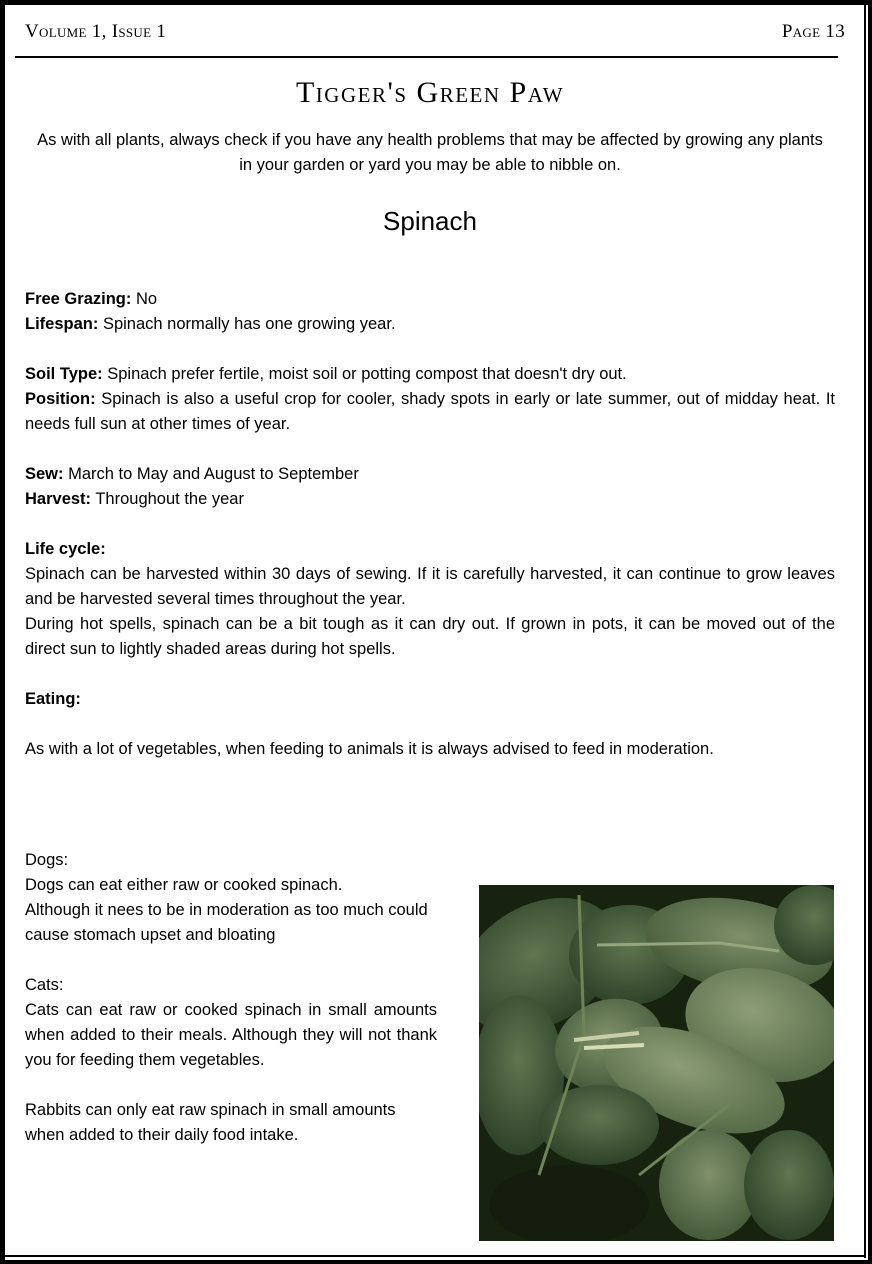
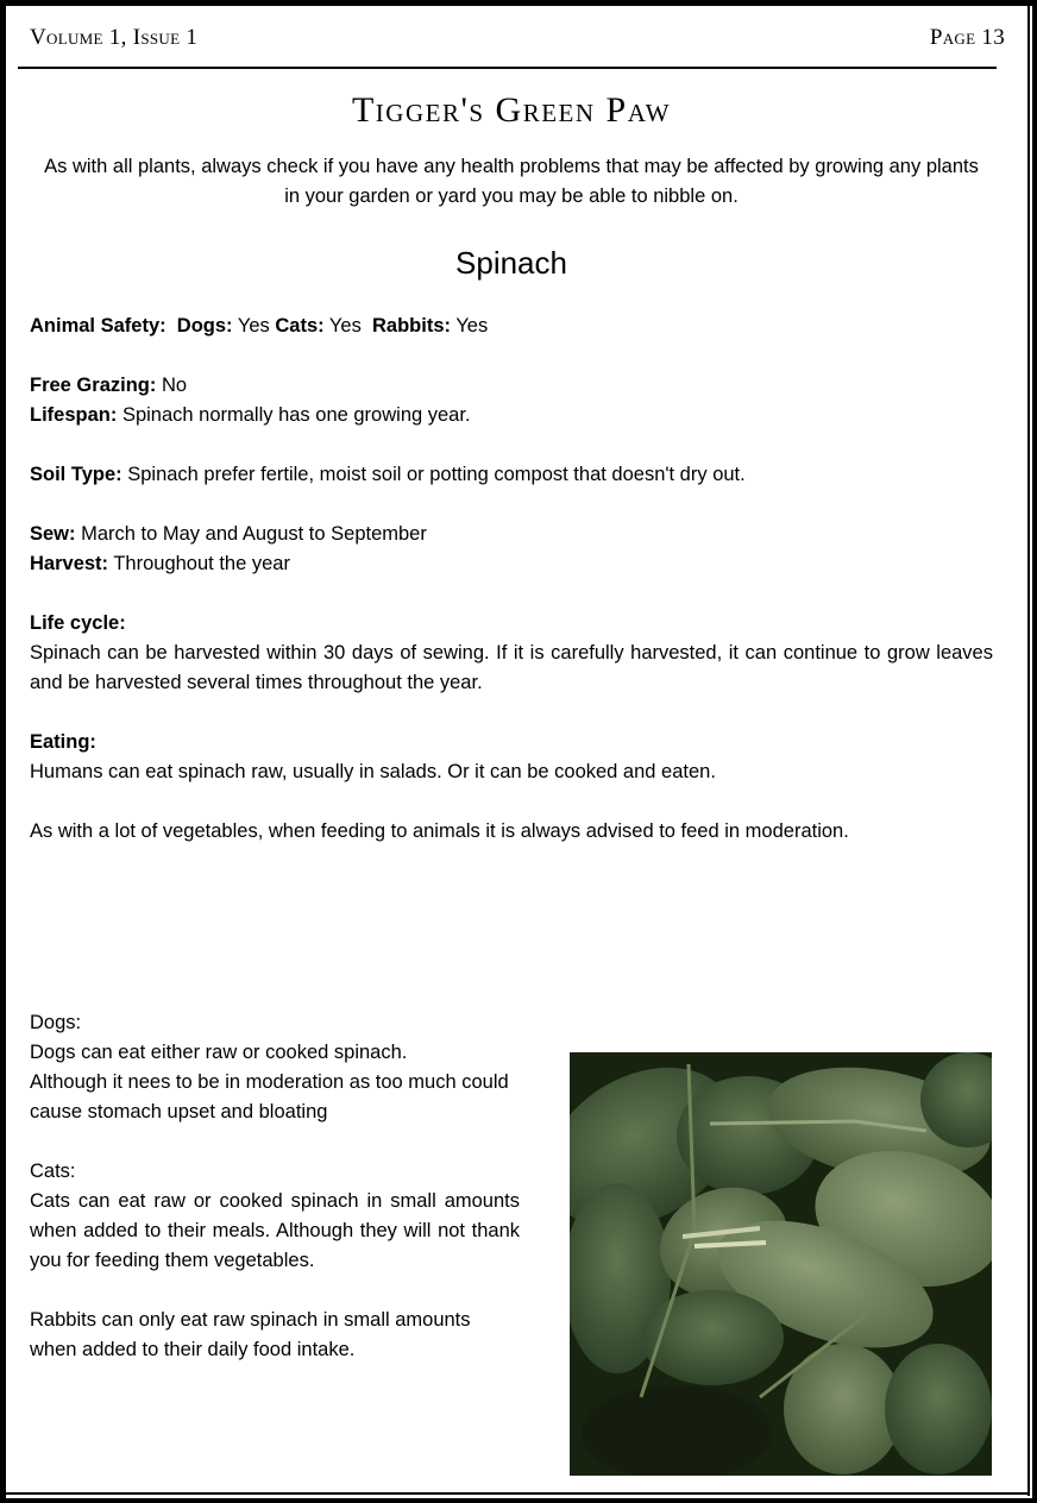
  Volume 1, Issue 1
  Page 13
  Tigger's Green Paw
  As with all plants, always check if you have any health problems that may be affected by growing any plants in your garden or yard you may be able to nibble on.
  Spinach
+ Animal Safety: Dogs: Yes Cats: Yes Rabbits: Yes
  Free Grazing: No
  Lifespan: Spinach normally has one growing year.
  Soil Type: Spinach prefer fertile, moist soil or potting compost that doesn't dry out.
- Position: Spinach is also a useful crop for cooler, shady spots in early or late summer, out of midday heat. It needs full sun at other times of year.
  Sew: March to May and August to September
  Harvest: Throughout the year
  Life cycle:
  Spinach can be harvested within 30 days of sewing. If it is carefully harvested, it can continue to grow leaves and be harvested several times throughout the year.
- During hot spells, spinach can be a bit tough as it can dry out. If grown in pots, it can be moved out of the direct sun to lightly shaded areas during hot spells.
  Eating:
+ Humans can eat spinach raw, usually in salads. Or it can be cooked and eaten.
  As with a lot of vegetables, when feeding to animals it is always advised to feed in moderation.
  Dogs:
  Dogs can eat either raw or cooked spinach.
  Although it nees to be in moderation as too much could cause stomach upset and bloating
  Cats:
  Cats can eat raw or cooked spinach in small amounts when added to their meals. Although they will not thank you for feeding them vegetables.
  Rabbits can only eat raw spinach in small amounts when added to their daily food intake.
